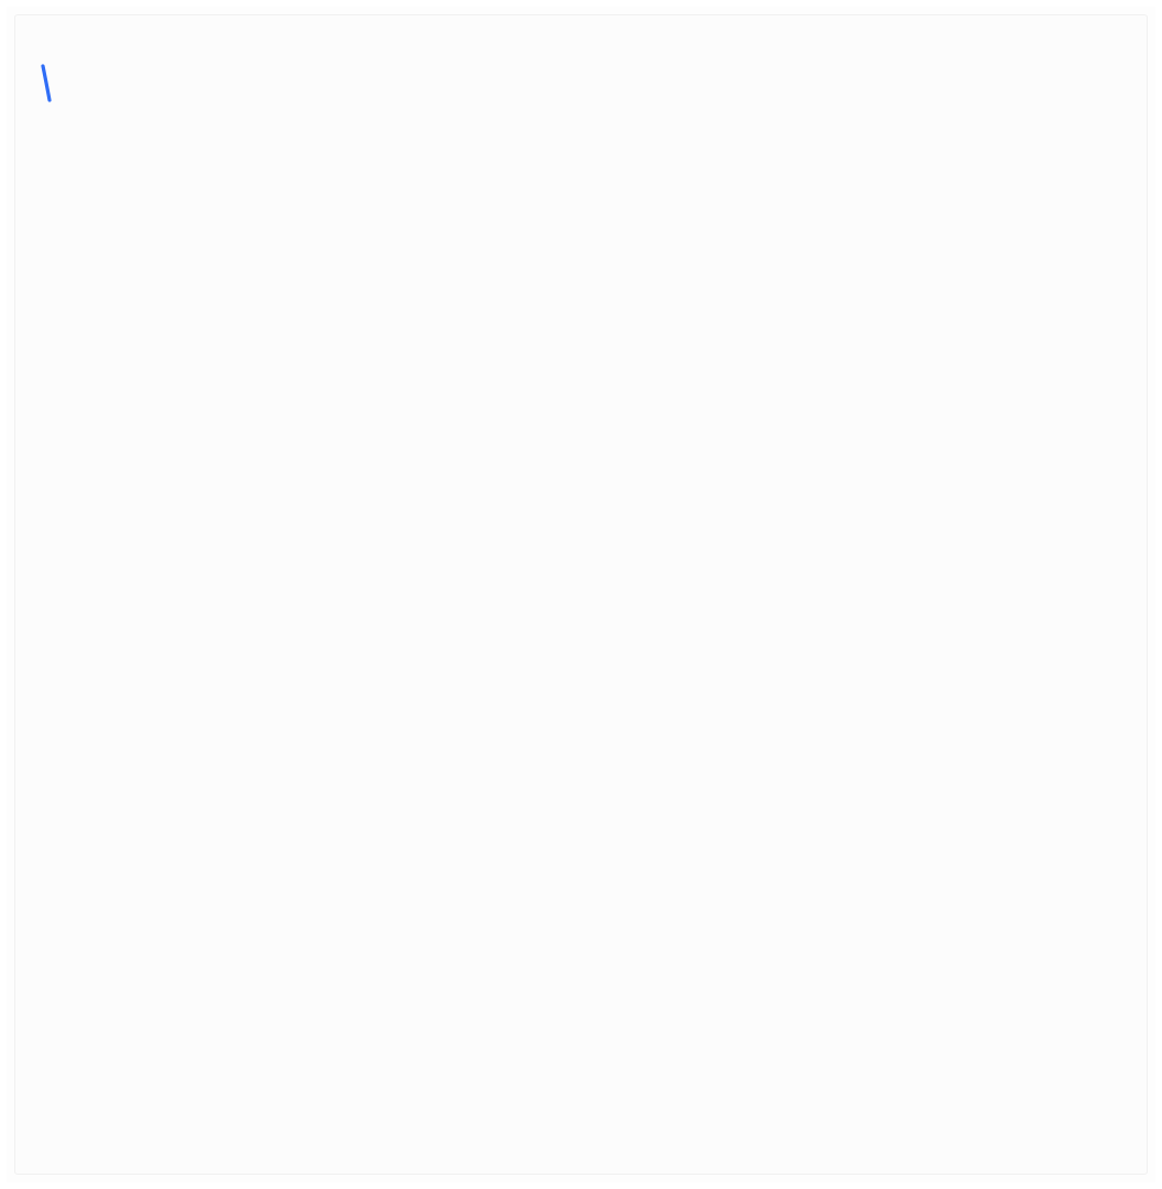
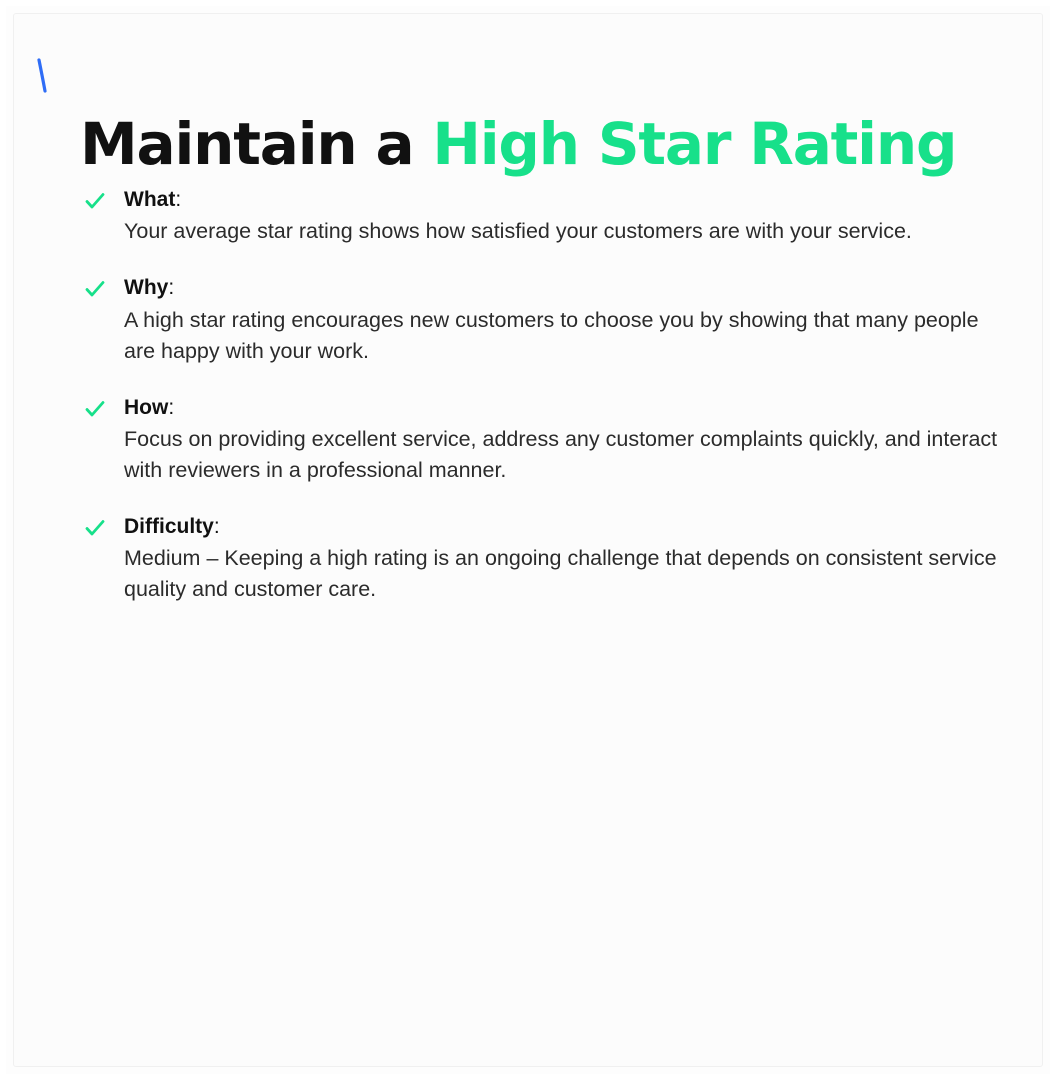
+ Maintain a High Star Rating
+ What:
+ Your average star rating shows how satisfied your customers are with your service.
+ Why:
+ A high star rating encourages new customers to choose you by showing that many people are happy with your work.
+ How:
+ Focus on providing excellent service, address any customer complaints quickly, and interact with reviewers in a professional manner.
+ Difficulty:
+ Medium – Keeping a high rating is an ongoing challenge that depends on consistent service quality and customer care.
